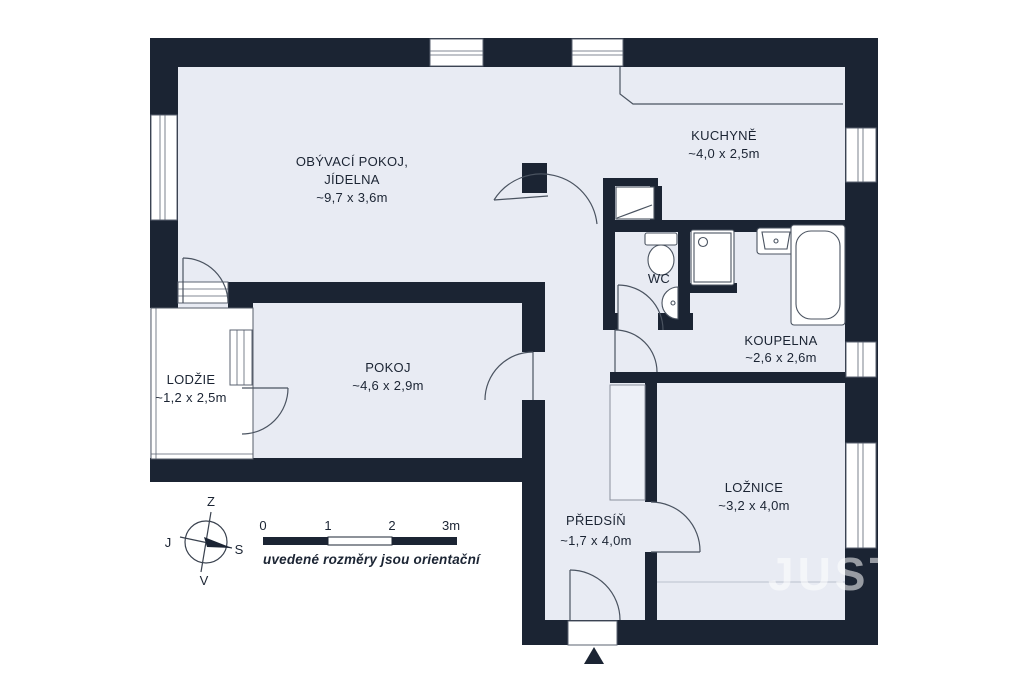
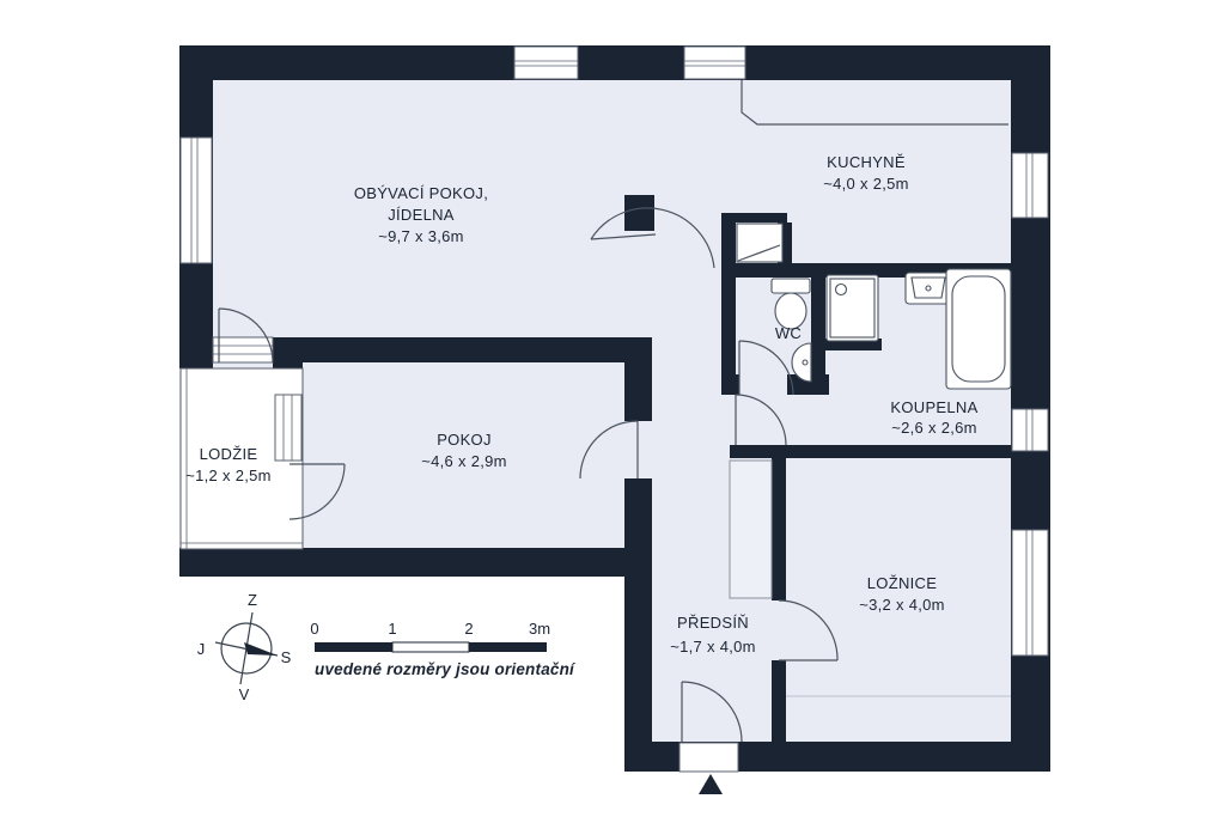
  OBÝVACÍ POKOJ,
  JÍDELNA
  ~9,7 x 3,6m
  KUCHYNĚ
  ~4,0 x 2,5m
  WC
  KOUPELNA
  ~2,6 x 2,6m
  POKOJ
  ~4,6 x 2,9m
  LODŽIE
  ~1,2 x 2,5m
  PŘEDSÍŇ
  ~1,7 x 4,0m
  LOŽNICE
  ~3,2 x 4,0m
  Z
  J
  S
  V
  0
  1
  2
  3m
  uvedené rozměry jsou orientační
- JUSTO
